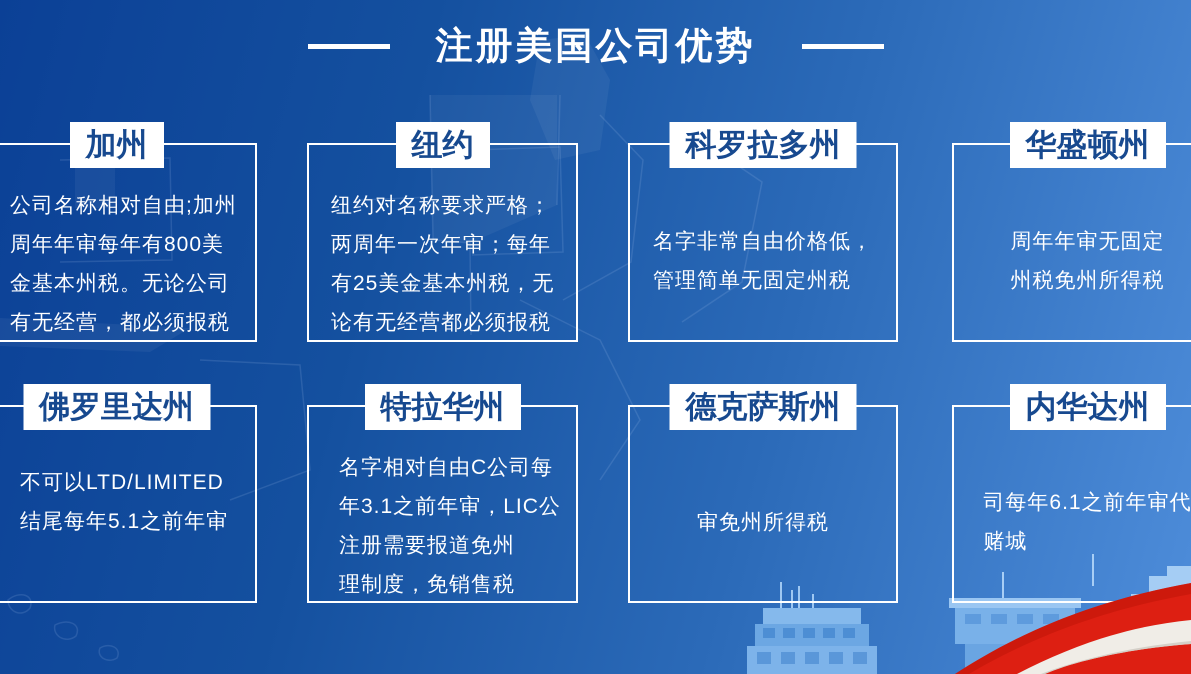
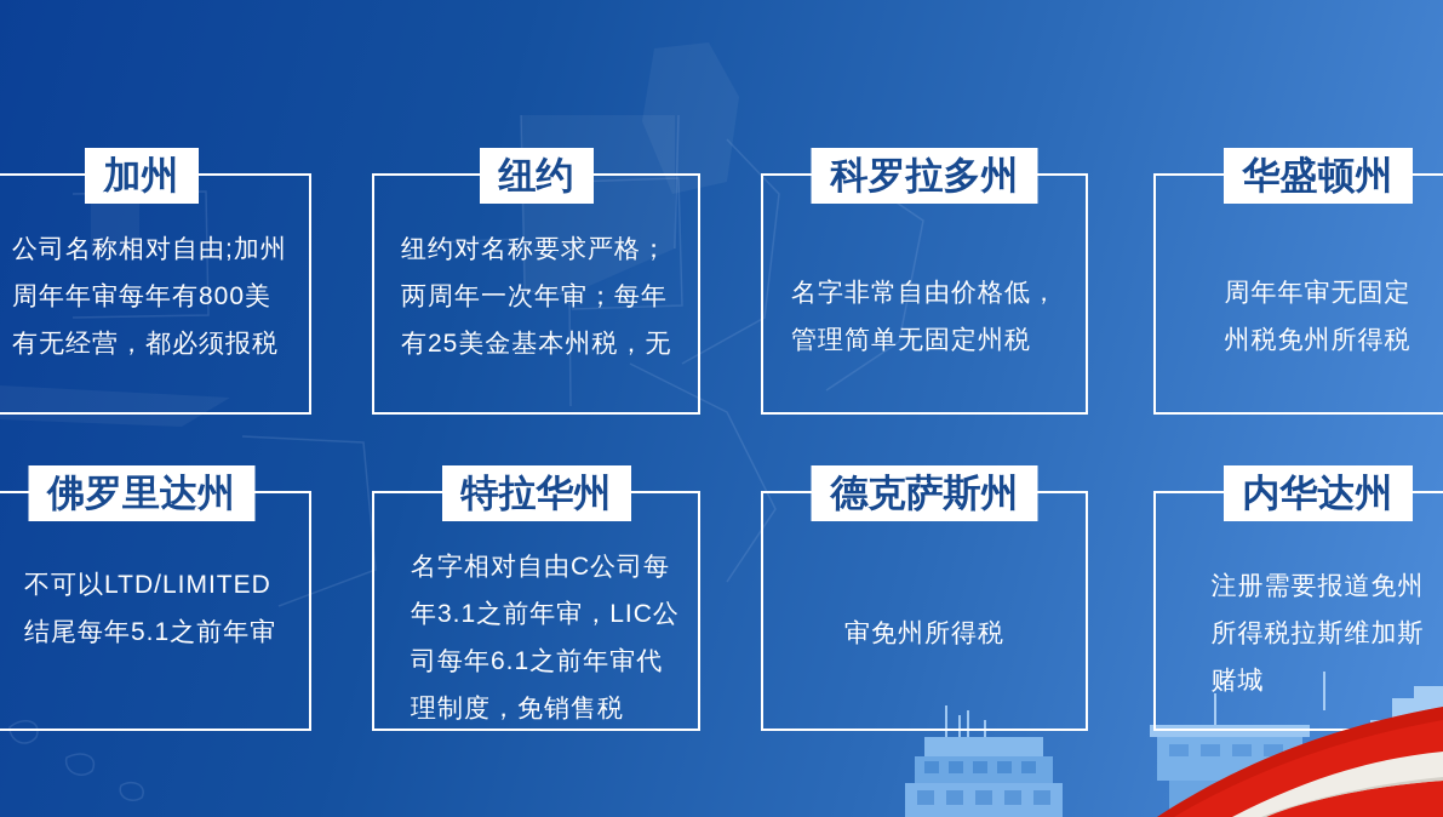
- 注册美国公司优势
  加州
  公司名称相对自由;加州
  周年年审每年有800美
- 金基本州税。无论公司
  有无经营，都必须报税
  纽约
  纽约对名称要求严格；
  两周年一次年审；每年
  有25美金基本州税，无
- 论有无经营都必须报税
  科罗拉多州
  名字非常自由价格低，
  管理简单无固定州税
  华盛顿州
  周年年审无固定
  州税免州所得税
  佛罗里达州
  不可以LTD/LIMITED
  结尾每年5.1之前年审
  特拉华州
  名字相对自由C公司每
  年3.1之前年审，LIC公
- 注册需要报道免州
+ 司每年6.1之前年审代
  理制度，免销售税
  德克萨斯州
  审免州所得税
  内华达州
- 司每年6.1之前年审代
+ 注册需要报道免州
+ 所得税拉斯维加斯
  赌城
